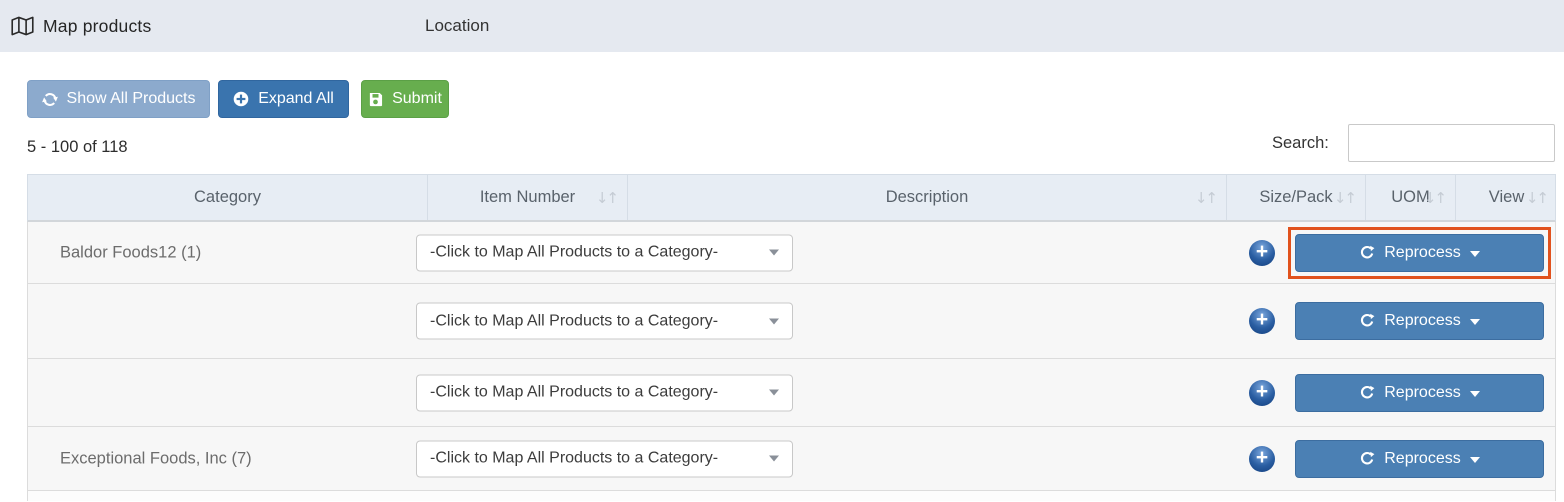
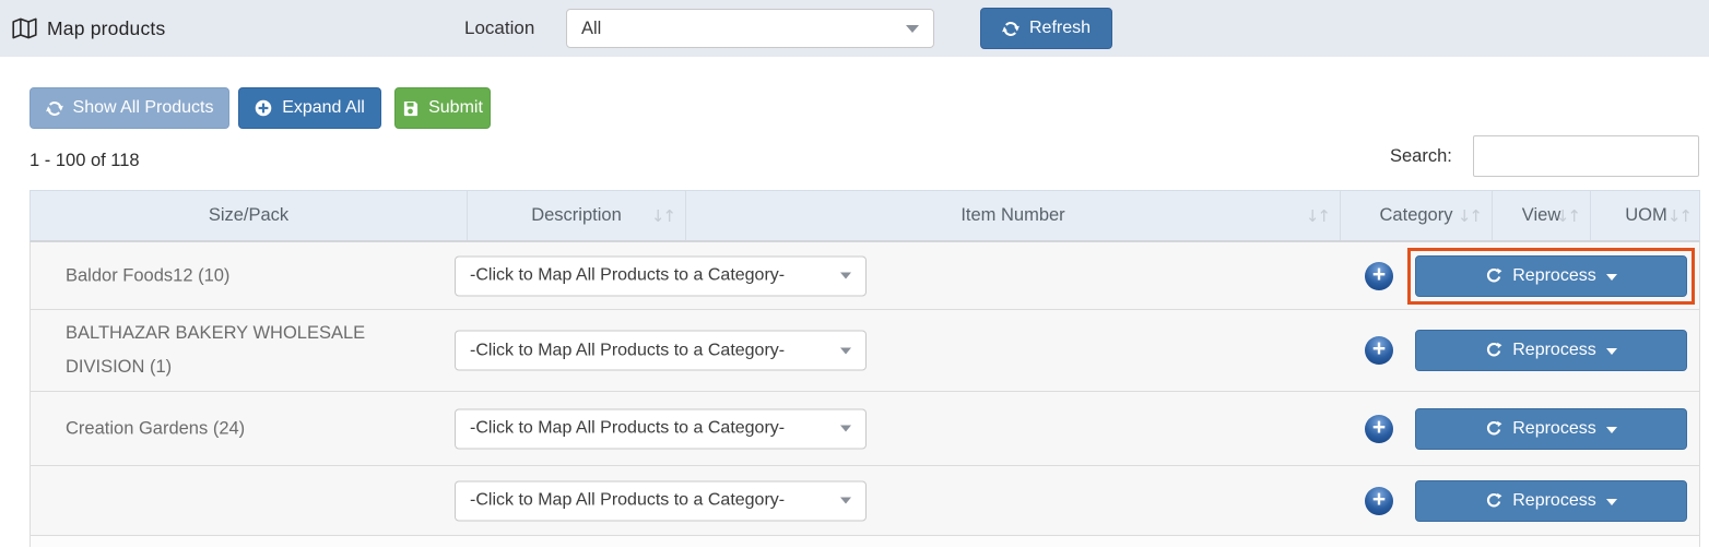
  Map products
  Location
+ All
+ Refresh
  Show All Products
  Expand All
  Submit
- 5 - 100 of 118
+ 1 - 100 of 118
  Search:
- Category
+ Size/Pack
- Item Number
+ Description
  ↓↑
- Description
+ Item Number
  ↓↑
- Size/Pack
+ Category
  ↓↑
- UOM
+ View
  ↓↑
- View
+ UOM
  ↓↑
- Baldor Foods12 (1)
+ Baldor Foods12 (10)
  -Click to Map All Products to a Category-
  +
  Reprocess
+ BALTHAZAR BAKERY WHOLESALE DIVISION (1)
  -Click to Map All Products to a Category-
  +
  Reprocess
+ Creation Gardens (24)
  -Click to Map All Products to a Category-
  +
  Reprocess
- Exceptional Foods, Inc (7)
  -Click to Map All Products to a Category-
  +
  Reprocess
